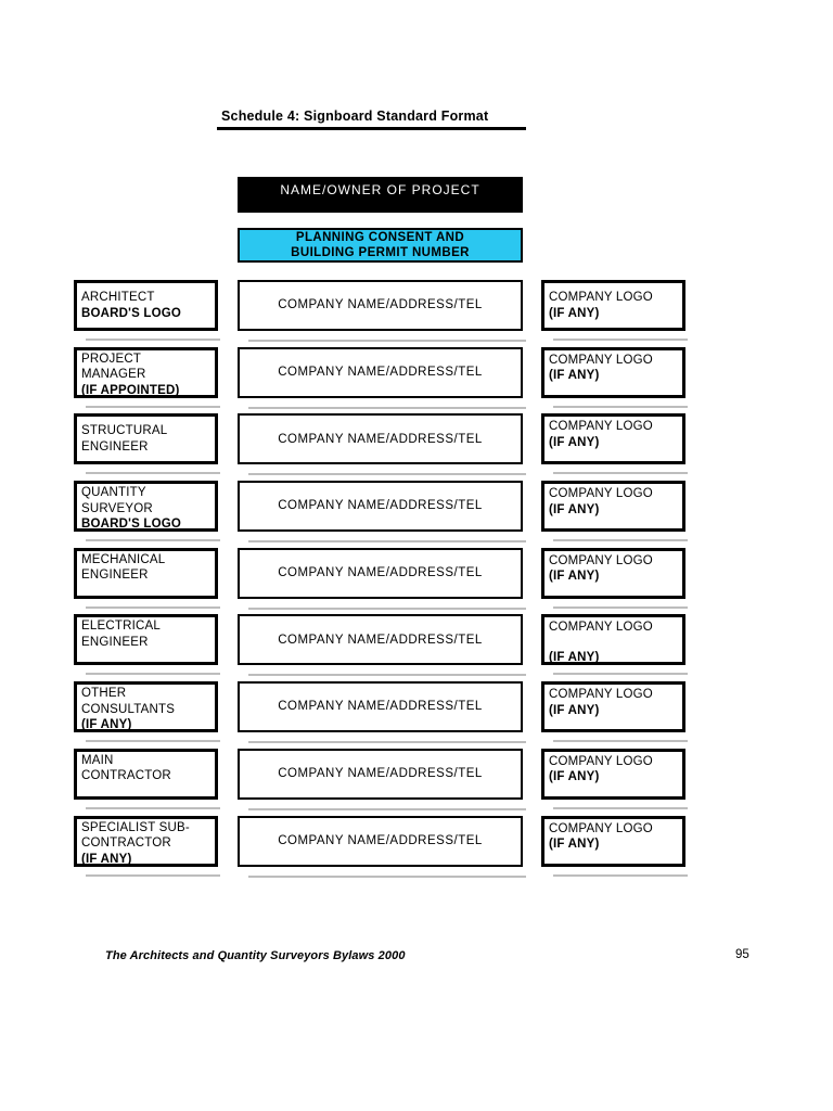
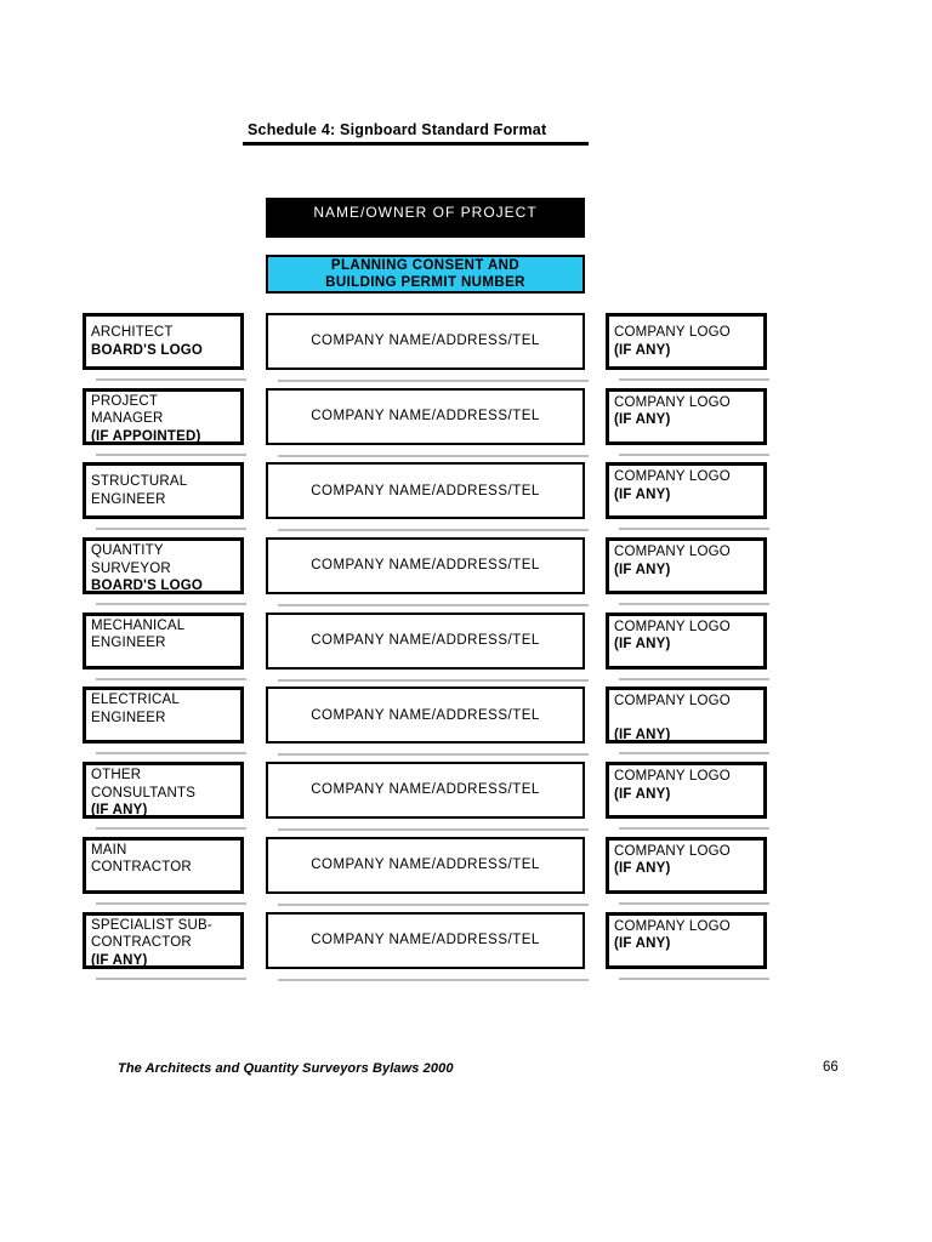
  Schedule 4: Signboard Standard Format
  NAME/OWNER OF PROJECT
  PLANNING CONSENT AND
  BUILDING PERMIT NUMBER
  ARCHITECT
  BOARD'S LOGO
  COMPANY NAME/ADDRESS/TEL
  COMPANY LOGO
  (IF ANY)
  PROJECT
  MANAGER
  (IF APPOINTED)
  COMPANY NAME/ADDRESS/TEL
  COMPANY LOGO
  (IF ANY)
  STRUCTURAL
  ENGINEER
  COMPANY NAME/ADDRESS/TEL
  COMPANY LOGO
  (IF ANY)
  QUANTITY
  SURVEYOR
  BOARD'S LOGO
  COMPANY NAME/ADDRESS/TEL
  COMPANY LOGO
  (IF ANY)
  MECHANICAL
  ENGINEER
  COMPANY NAME/ADDRESS/TEL
  COMPANY LOGO
  (IF ANY)
  ELECTRICAL
  ENGINEER
  COMPANY NAME/ADDRESS/TEL
  COMPANY LOGO
  (IF ANY)
  OTHER
  CONSULTANTS
  (IF ANY)
  COMPANY NAME/ADDRESS/TEL
  COMPANY LOGO
  (IF ANY)
  MAIN
  CONTRACTOR
  COMPANY NAME/ADDRESS/TEL
  COMPANY LOGO
  (IF ANY)
  SPECIALIST SUB-
  CONTRACTOR
  (IF ANY)
  COMPANY NAME/ADDRESS/TEL
  COMPANY LOGO
  (IF ANY)
  The Architects and Quantity Surveyors Bylaws 2000
- 95
+ 66
